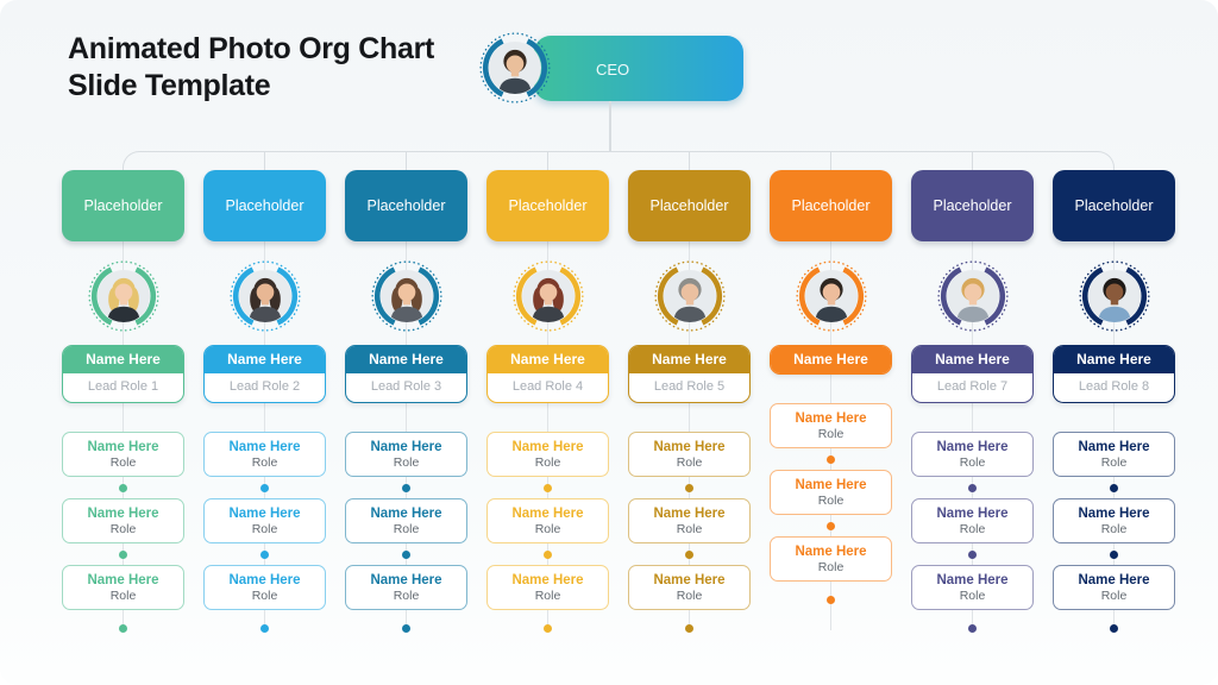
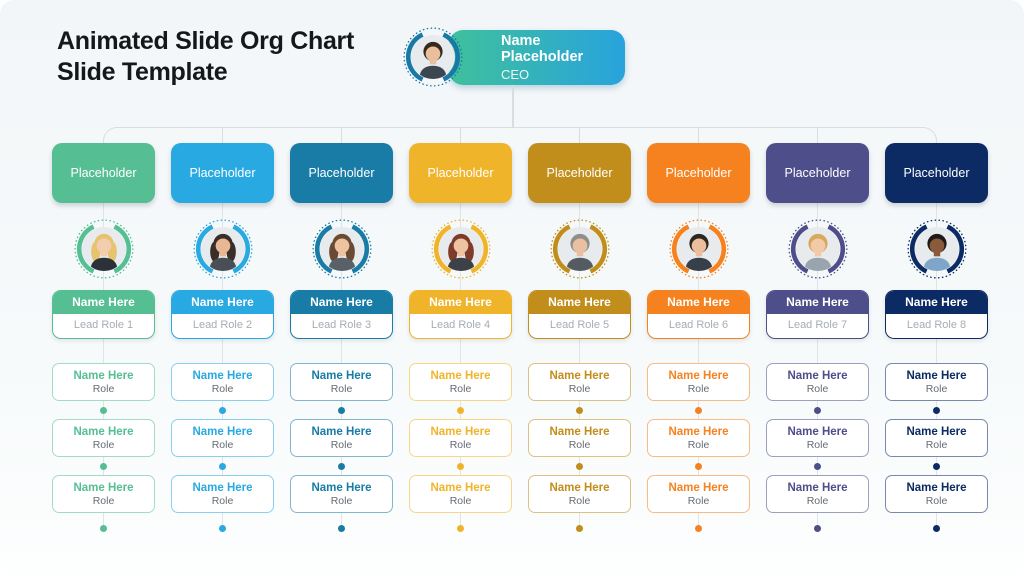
- Animated Photo Org Chart Slide Template
+ Animated Slide Org Chart Slide Template
+ Name Placeholder
  CEO
  Placeholder
  Name Here
  Lead Role 1
  Name Here
  Role
  Name Here
  Role
  Name Here
  Role
  Placeholder
  Name Here
  Lead Role 2
  Name Here
  Role
  Name Here
  Role
  Name Here
  Role
  Placeholder
  Name Here
  Lead Role 3
  Name Here
  Role
  Name Here
  Role
  Name Here
  Role
  Placeholder
  Name Here
  Lead Role 4
  Name Here
  Role
  Name Here
  Role
  Name Here
  Role
  Placeholder
  Name Here
  Lead Role 5
  Name Here
  Role
  Name Here
  Role
  Name Here
  Role
  Placeholder
  Name Here
+ Lead Role 6
  Name Here
  Role
  Name Here
  Role
  Name Here
  Role
  Placeholder
  Name Here
  Lead Role 7
  Name Here
  Role
  Name Here
  Role
  Name Here
  Role
  Placeholder
  Name Here
  Lead Role 8
  Name Here
  Role
  Name Here
  Role
  Name Here
  Role
